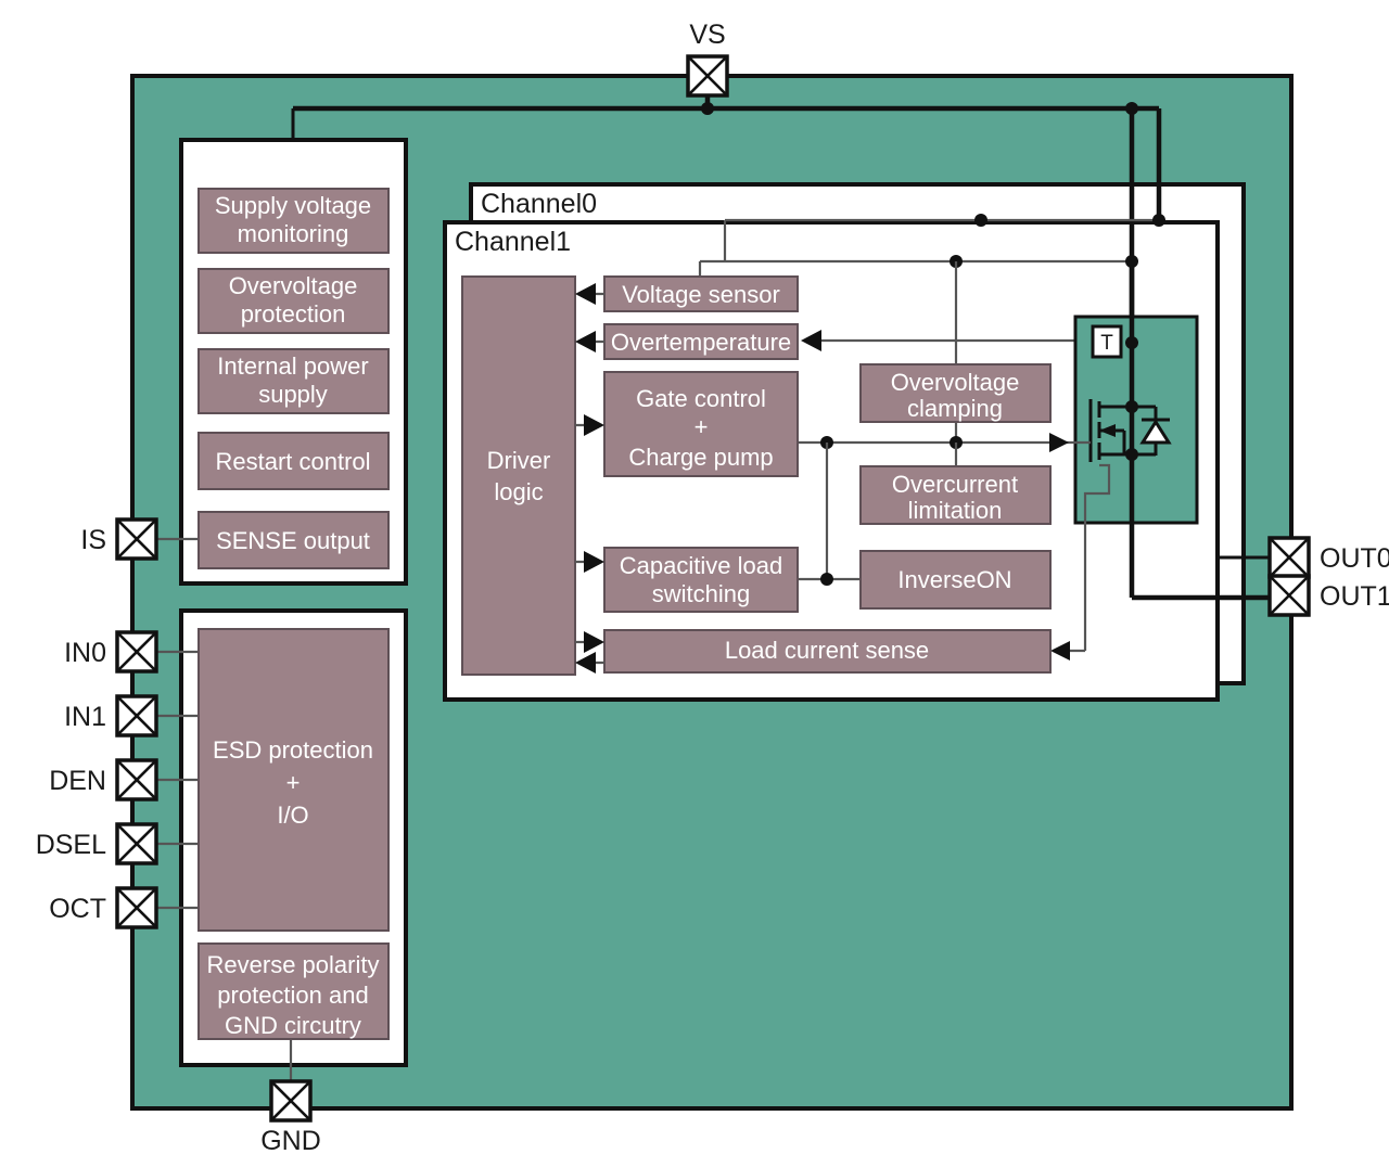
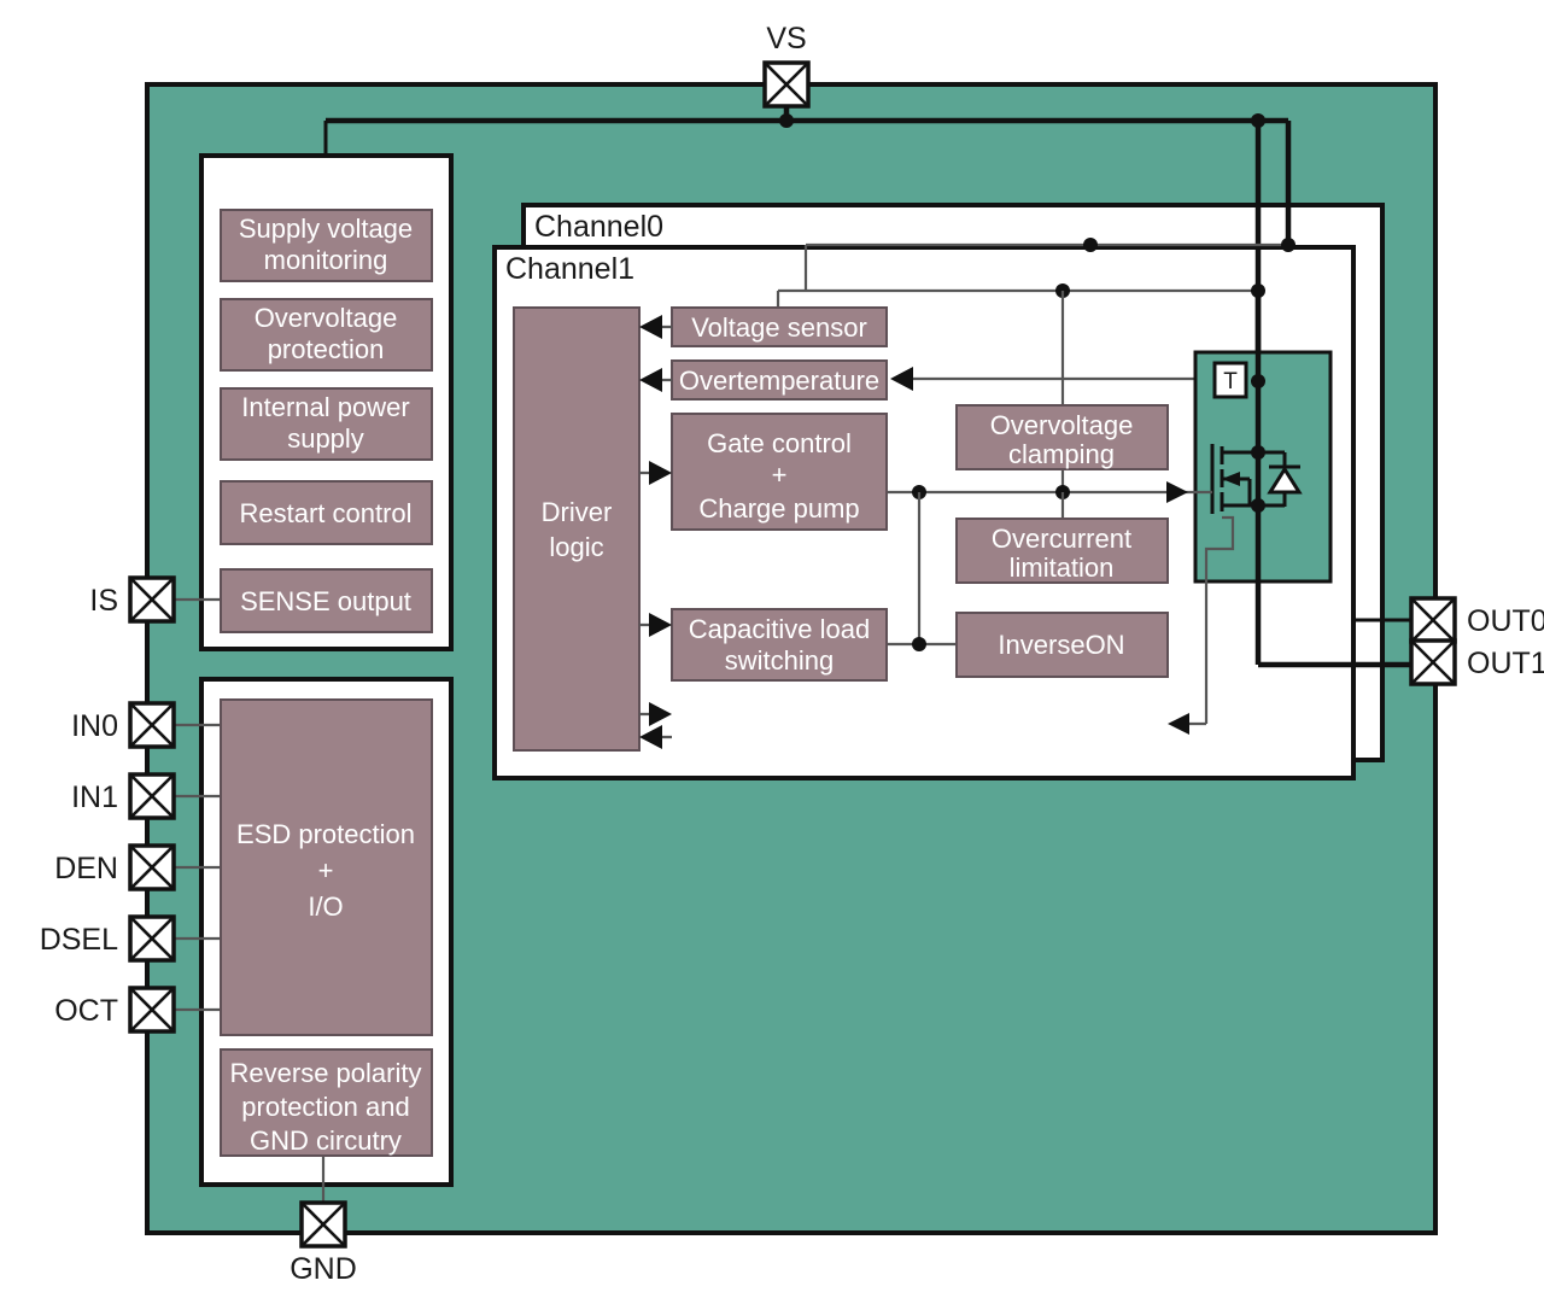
  Channel0
  Channel1
  T
  Supply voltage
  monitoring
  Overvoltage
  protection
  Internal power
  supply
  Restart control
  SENSE output
  ESD protection
  +
  I/O
  Reverse polarity
  protection and
  GND circutry
  Driver
  logic
  Voltage sensor
  Overtemperature
  Gate control
  +
  Charge pump
  Overvoltage
  clamping
  Overcurrent
  limitation
  Capacitive load
  switching
  InverseON
- Load current sense
  VS
  IS
  IN0
  IN1
  DEN
  DSEL
  OCT
  OUT0
  OUT1
  GND
